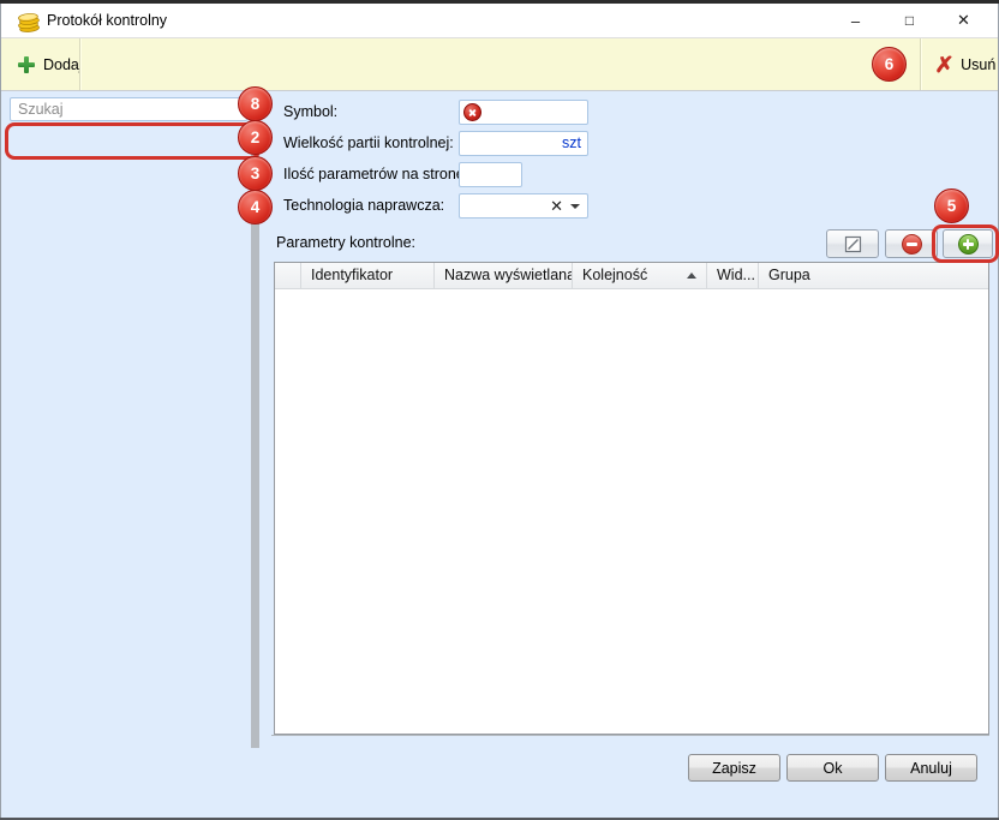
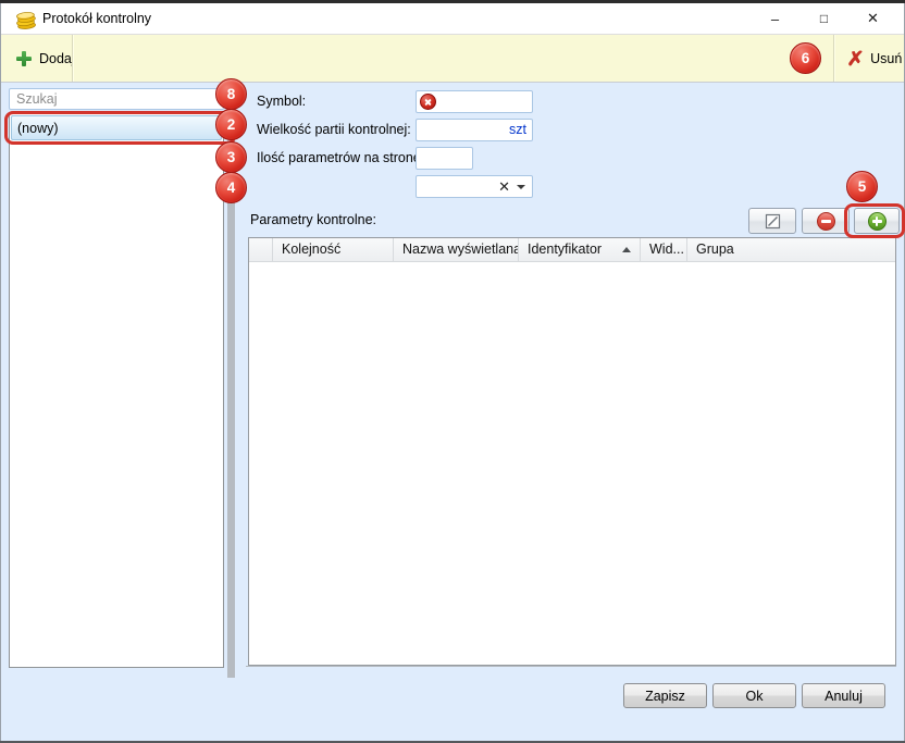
  Protokół kontrolny
  –
  □
  ✕
  Dodaj
  ✗
  Usuń
  Szukaj
+ (nowy)
  Symbol:
  Wielkość partii kontrolnej:
  szt
  Ilość parametrów na stron
- Technologia naprawcza:
  ✕
  Parametry kontrolne:
- Identyfikator
+ Kolejność
  Nazwa wyświetlana
- Kolejność
+ Identyfikator
  Wid...
  Grupa
  Zapisz
  Ok
  Anuluj
  8
  2
  3
  4
  5
  6
